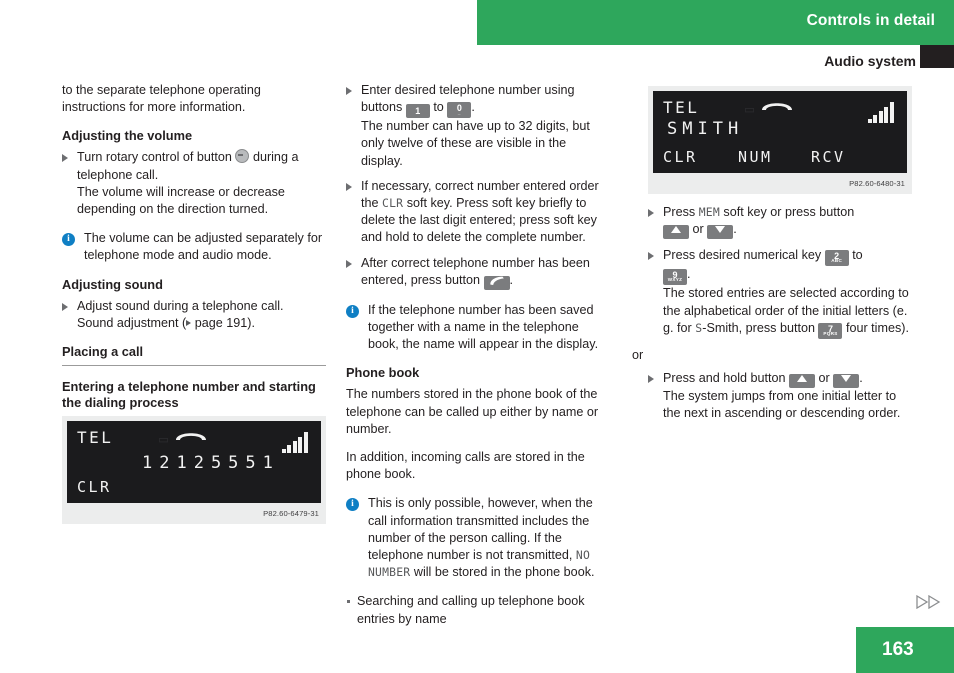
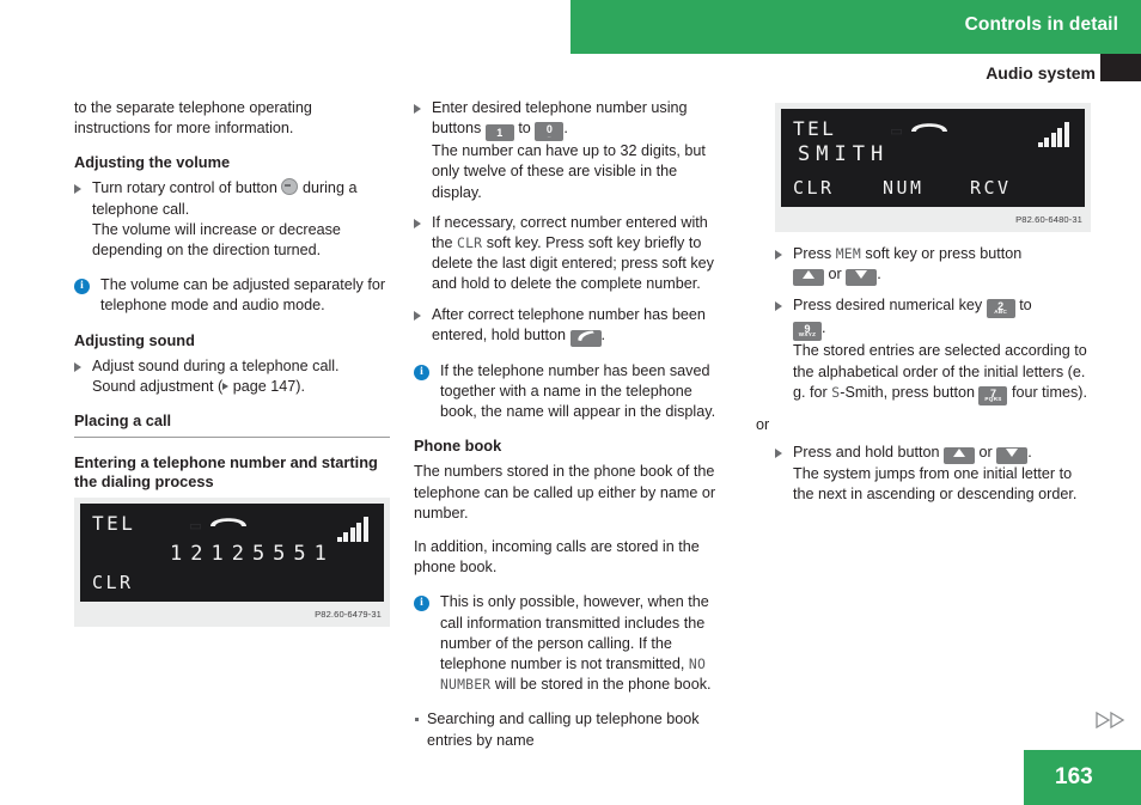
  Controls in detail
  Audio system
  to the separate telephone operating instructions for more information.
  Adjusting the volume
  Turn rotary control of button during a telephone call.
  The volume will increase or decrease depending on the direction turned.
  i
  The volume can be adjusted separately for telephone mode and audio mode.
  Adjusting sound
  Adjust sound during a telephone call.
- Sound adjustment ( page 191).
+ Sound adjustment ( page 147).
  Placing a call
  Entering a telephone number and starting the dialing process
  TEL
  12125551
  CLR
  P82.60-6479-31
  Enter desired telephone number using buttons 1 to 0
  .
  The number can have up to 32 digits, but only twelve of these are visible in the display.
- If necessary, correct number entered order the CLR soft key. Press soft key briefly to delete the last digit entered; press soft key and hold to delete the complete number.
+ If necessary, correct number entered with the CLR soft key. Press soft key briefly to delete the last digit entered; press soft key and hold to delete the complete number.
- After correct telephone number has been entered, press button .
+ After correct telephone number has been entered, hold button .
  i
  If the telephone number has been saved together with a name in the telephone book, the name will appear in the display.
  Phone book
  The numbers stored in the phone book of the telephone can be called up either by name or number.
  In addition, incoming calls are stored in the phone book.
  i
  This is only possible, however, when the call information transmitted includes the number of the person calling. If the telephone number is not transmitted, NO NUMBER will be stored in the phone book.
  Searching and calling up telephone book entries by name
  TEL
  SMITH
  CLR
  NUM
  RCV
  P82.60-6480-31
  Press MEM soft key or press button
  or .
  Press desired numerical key 2
  to
  9
  .
  The stored entries are selected according to the alphabetical order of the initial letters (e. g. for S-Smith, press button 7
  four times).
  or
  Press and hold button or .
  The system jumps from one initial letter to the next in ascending or descending order.
  163
